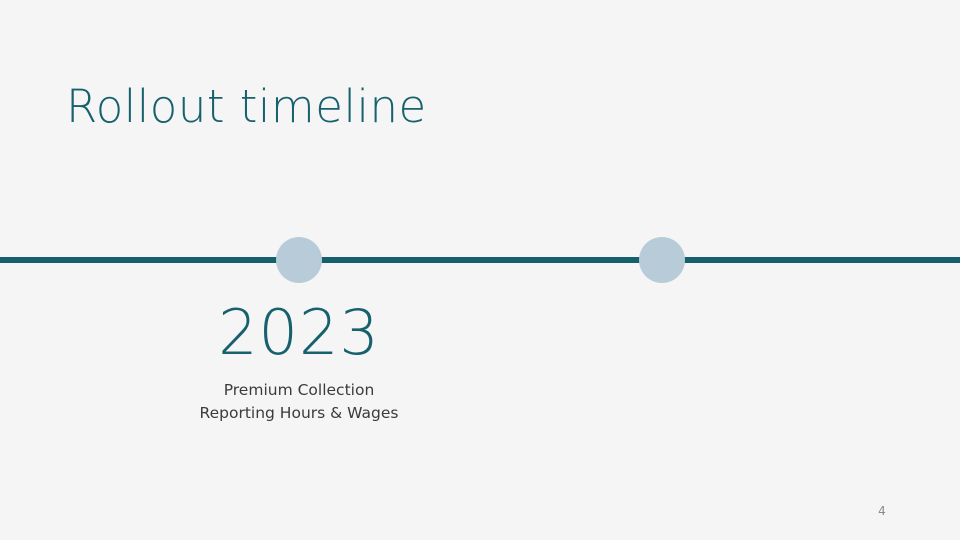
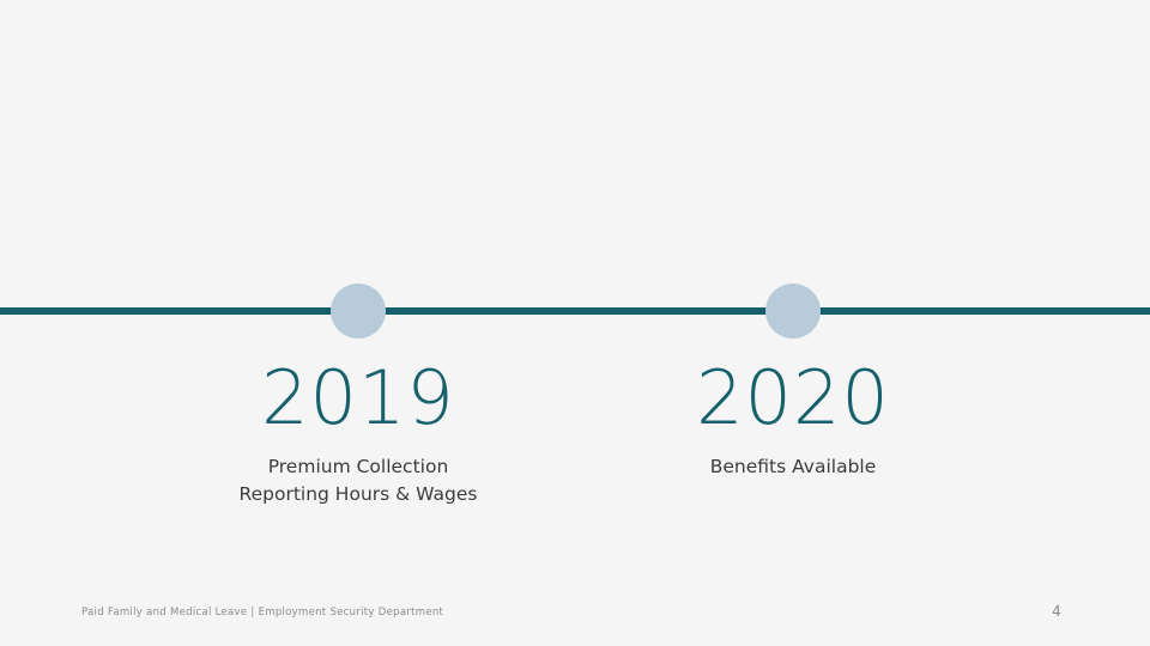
- Rollout timeline
- 2023
+ 2019
  Premium Collection
  Reporting Hours & Wages
+ 2020
+ Benefits Available
+ Paid Family and Medical Leave | Employment Security Department
  4
